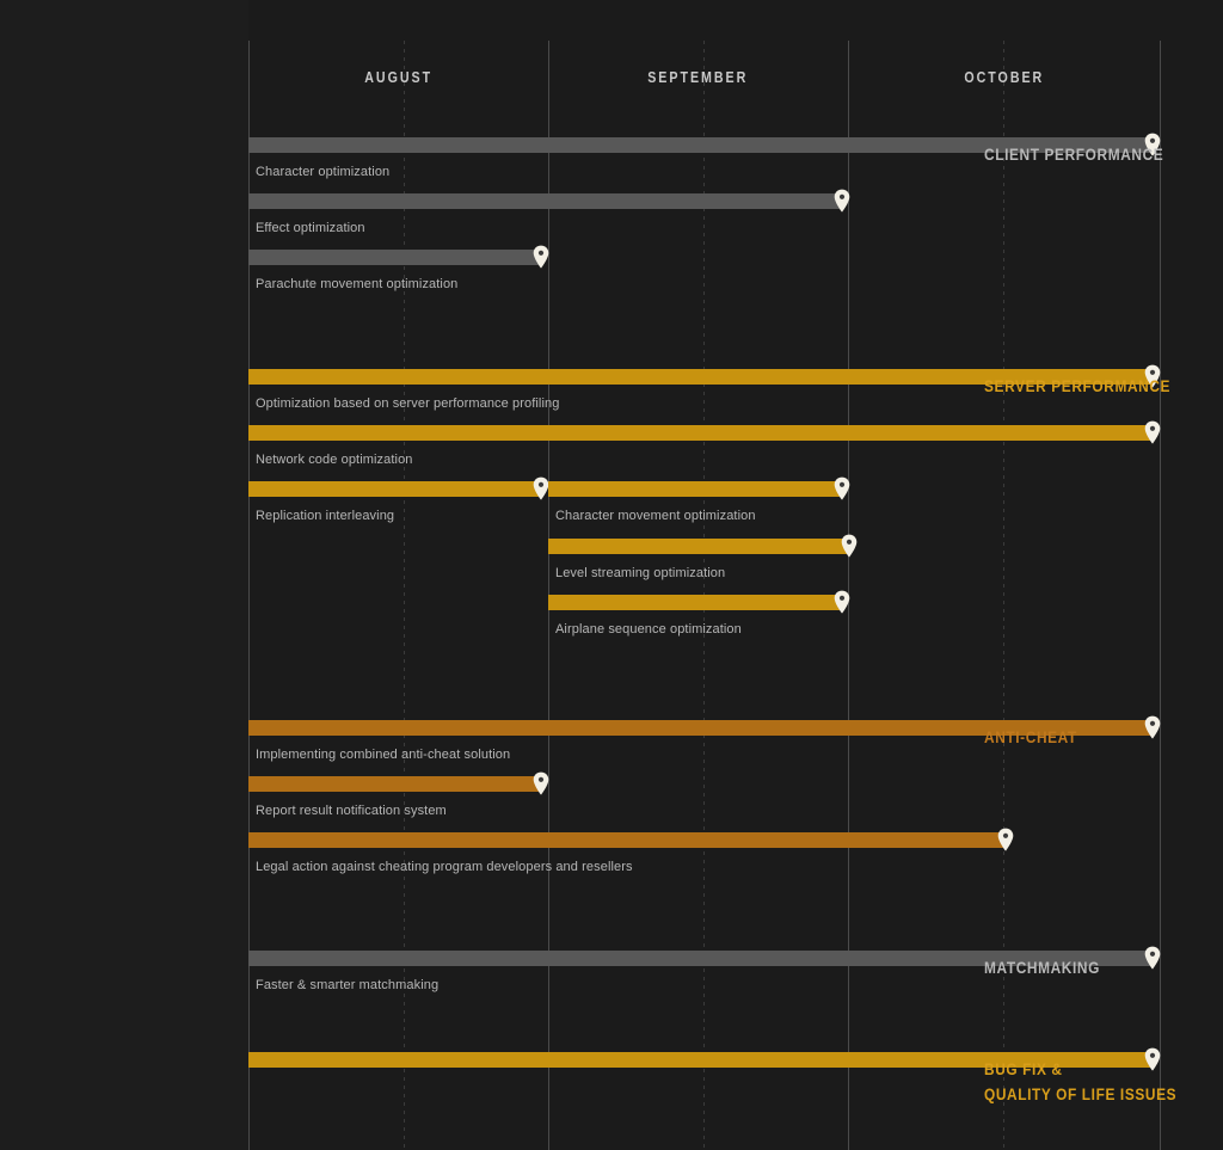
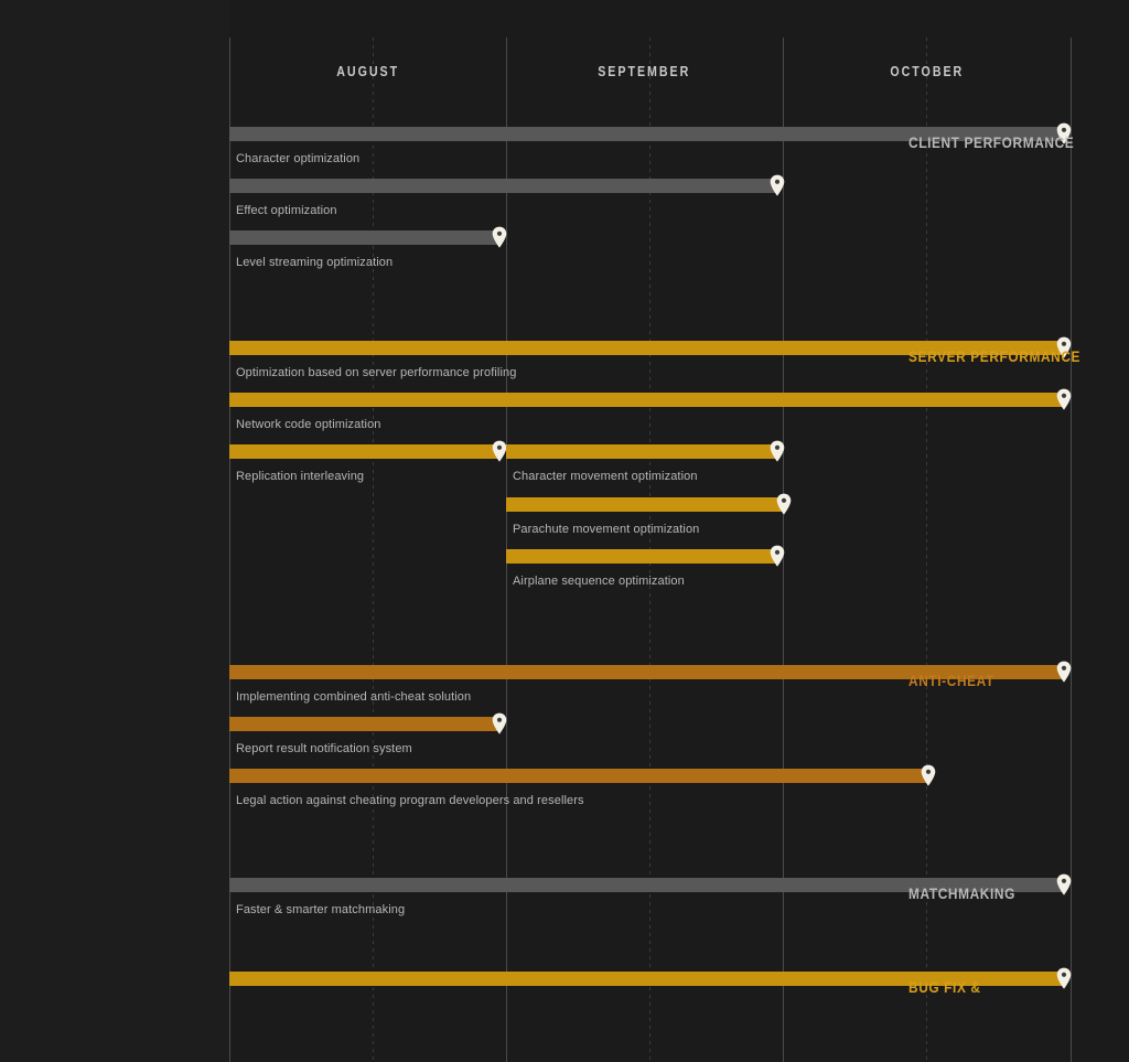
  AUGUST
  SEPTEMBER
  OCTOBER
  Character optimization
  Effect optimization
- Parachute movement optimization
+ Level streaming optimization
  Optimization based on server performance profiling
  Network code optimization
  Replication interleaving
  Character movement optimization
- Level streaming optimization
+ Parachute movement optimization
  Airplane sequence optimization
  Implementing combined anti-cheat solution
  Report result notification system
  Legal action against cheating program developers and resellers
  Faster & smarter matchmaking
  CLIENT PERFORMANCE
  SERVER PERFORMANCE
  ANTI-CHEAT
  MATCHMAKING
  BUG FIX &
- QUALITY OF LIFE ISSUES
